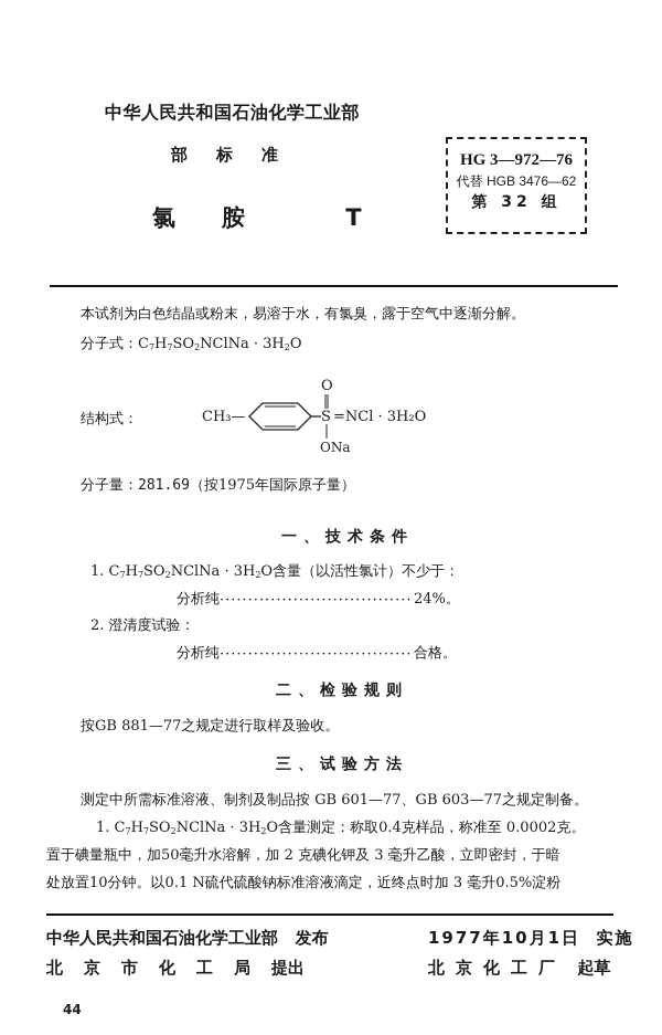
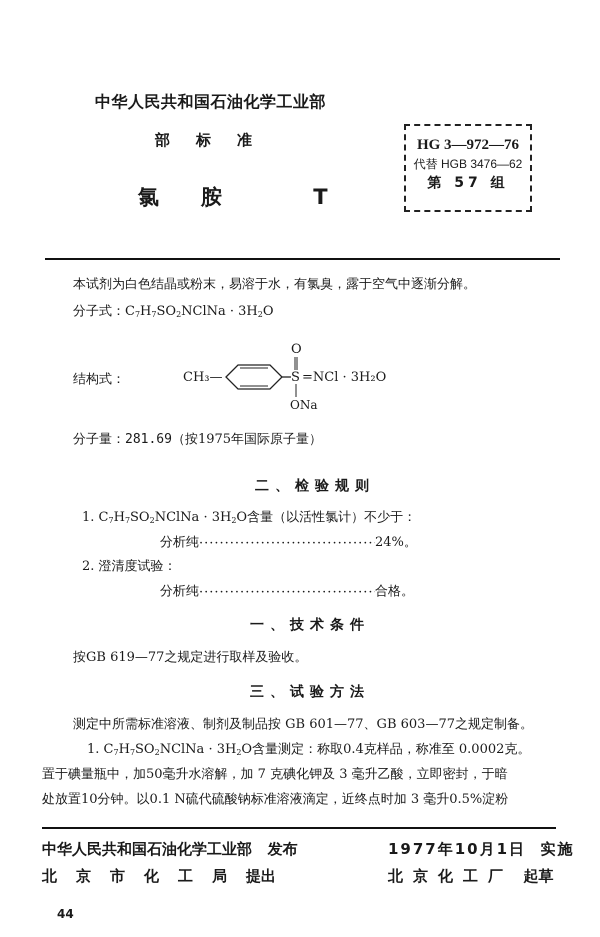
  中华人民共和国石油化学工业部
  部标准
  氯胺 T
  HG 3—972—76
  代替 HGB 3476—62
- 第 32 组
+ 第 57 组
  本试剂为白色结晶或粉末，易溶于水，有氯臭，露于空气中逐渐分解。
  分子式：C7H7SO2NClNa · 3H2O
  结构式：
  CH₃—
  O
  S
  =NCl · 3H₂O
  ONa
  分子量：281.69（按1975年国际原子量）
- 一、技术条件
+ 二、检验规则
  1. C7H7SO2NClNa · 3H2O含量（以活性氯计）不少于：
  2. 澄清度试验：
- 二、检验规则
+ 一、技术条件
- 按GB 881—77之规定进行取样及验收。
+ 按GB 619—77之规定进行取样及验收。
  三、试验方法
  测定中所需标准溶液、制剂及制品按 GB 601—77、GB 603—77之规定制备。
  1. C7H7SO2NClNa · 3H2O含量测定：称取0.4克样品，称准至 0.0002克。
- 置于碘量瓶中，加50毫升水溶解，加 2 克碘化钾及 3 毫升乙酸，立即密封，于暗
+ 置于碘量瓶中，加50毫升水溶解，加 7 克碘化钾及 3 毫升乙酸，立即密封，于暗
  处放置10分钟。以0.1 N硫代硫酸钠标准溶液滴定，近终点时加 3 毫升0.5%淀粉
  中华人民共和国石油化学工业部 发布
  1977年10月1日 实施
  北京市化工局提出
  北京化工厂 起草
  44
